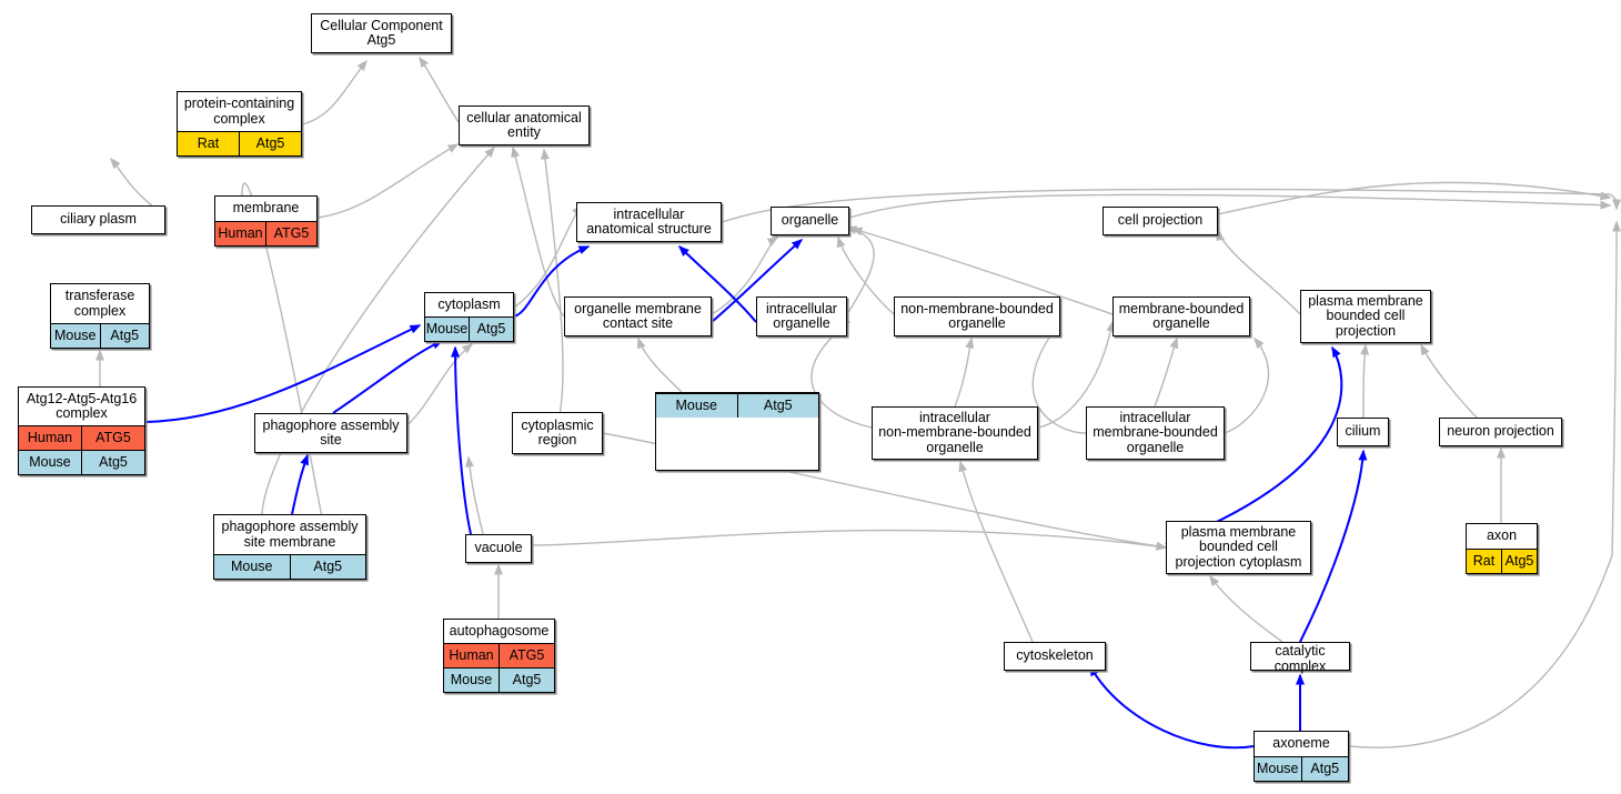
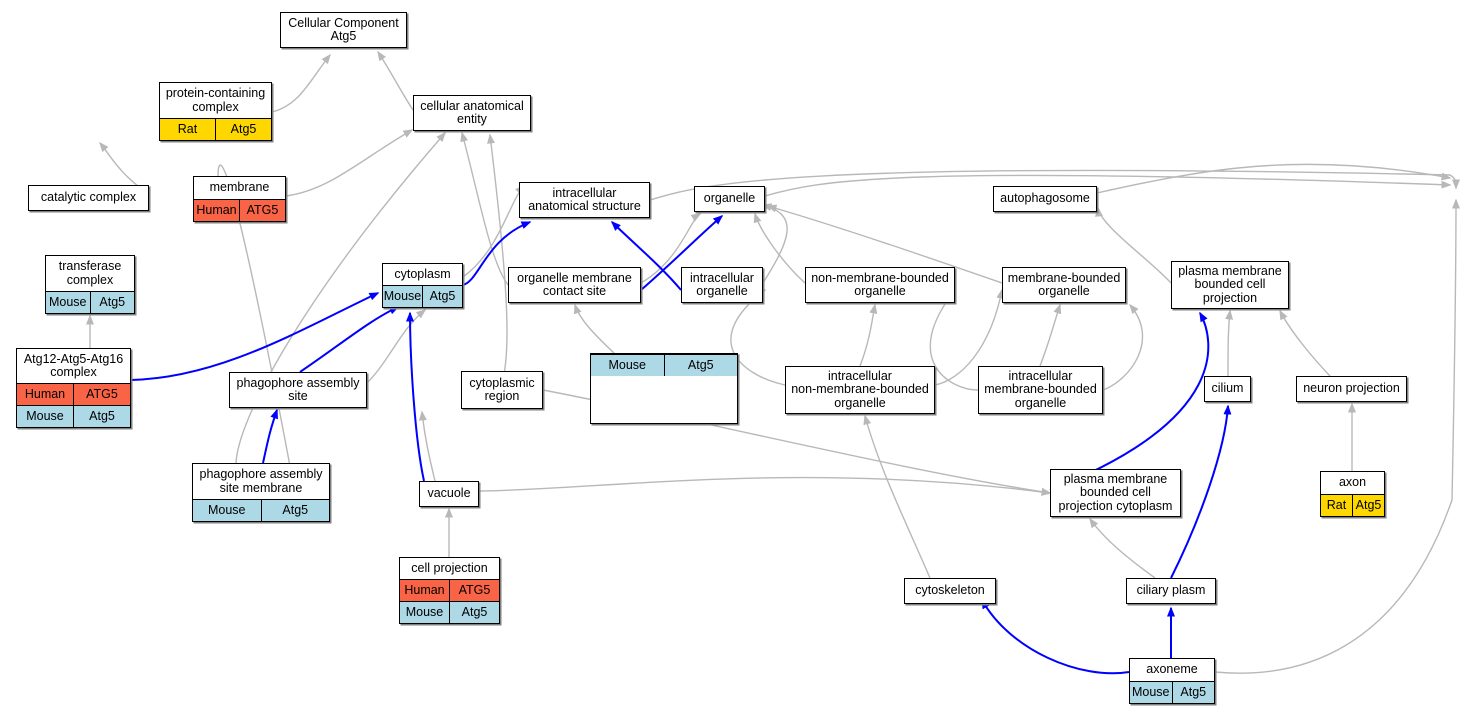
  Cellular Component
  Atg5
  protein-containing
  complex
  Rat
  Atg5
  cellular anatomical
  entity
- ciliary plasm
+ catalytic complex
  membrane
  Human
  ATG5
  intracellular
  anatomical structure
  organelle
- cell projection
+ autophagosome
  transferase
  complex
  Mouse
  Atg5
  cytoplasm
  Mouse
  Atg5
  organelle membrane
  contact site
  intracellular
  organelle
  non-membrane-bounded
  organelle
  membrane-bounded
  organelle
  plasma membrane
  bounded cell
  projection
  Atg12-Atg5-Atg16
  complex
  Human
  ATG5
  Mouse
  Atg5
  phagophore assembly
  site
  cytoplasmic
  region
  Mouse
  Atg5
  intracellular
  non-membrane-bounded
  organelle
  intracellular
  membrane-bounded
  organelle
  cilium
  neuron projection
  phagophore assembly
  site membrane
  Mouse
  Atg5
  vacuole
  plasma membrane
  bounded cell
  projection cytoplasm
  axon
  Rat
  Atg5
- autophagosome
+ cell projection
  Human
  ATG5
  Mouse
  Atg5
  cytoskeleton
- catalytic complex
+ ciliary plasm
  axoneme
  Mouse
  Atg5
